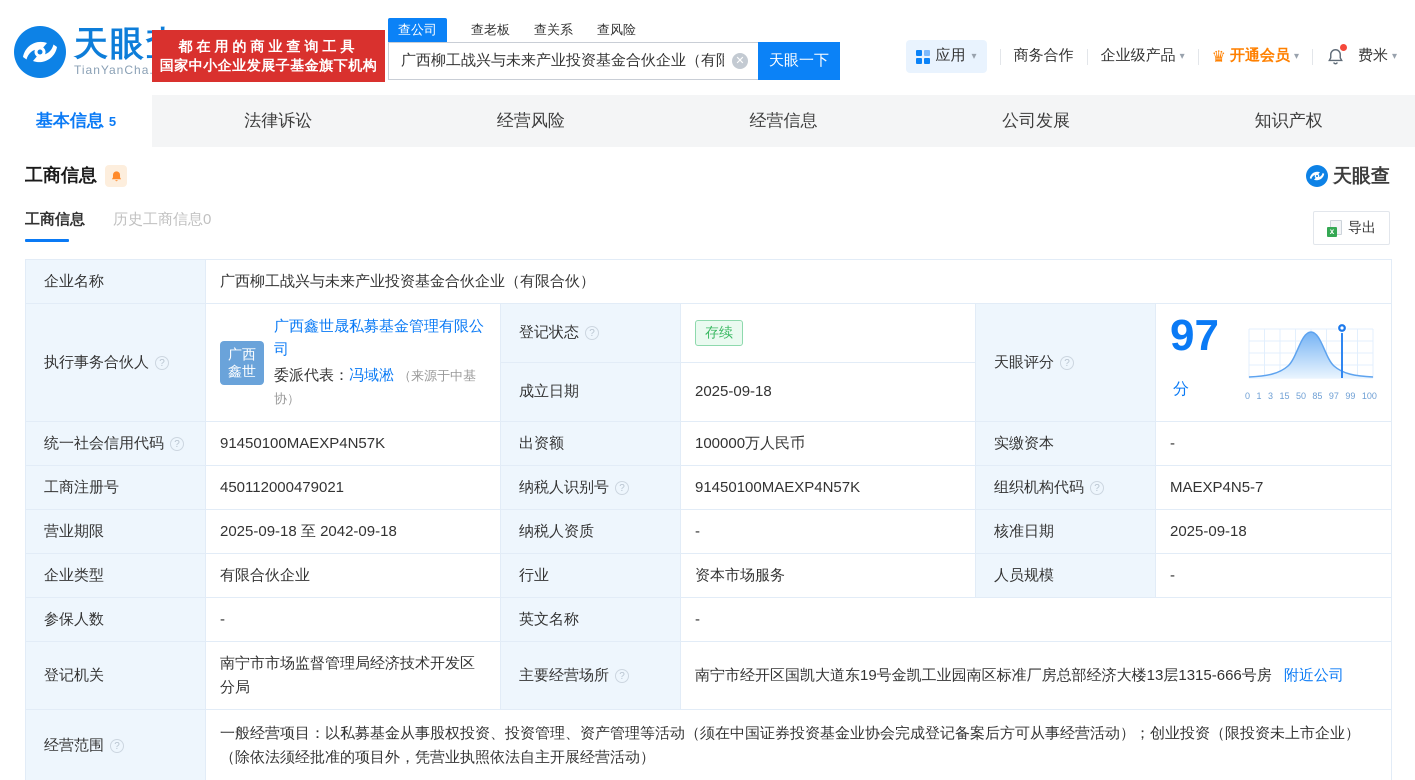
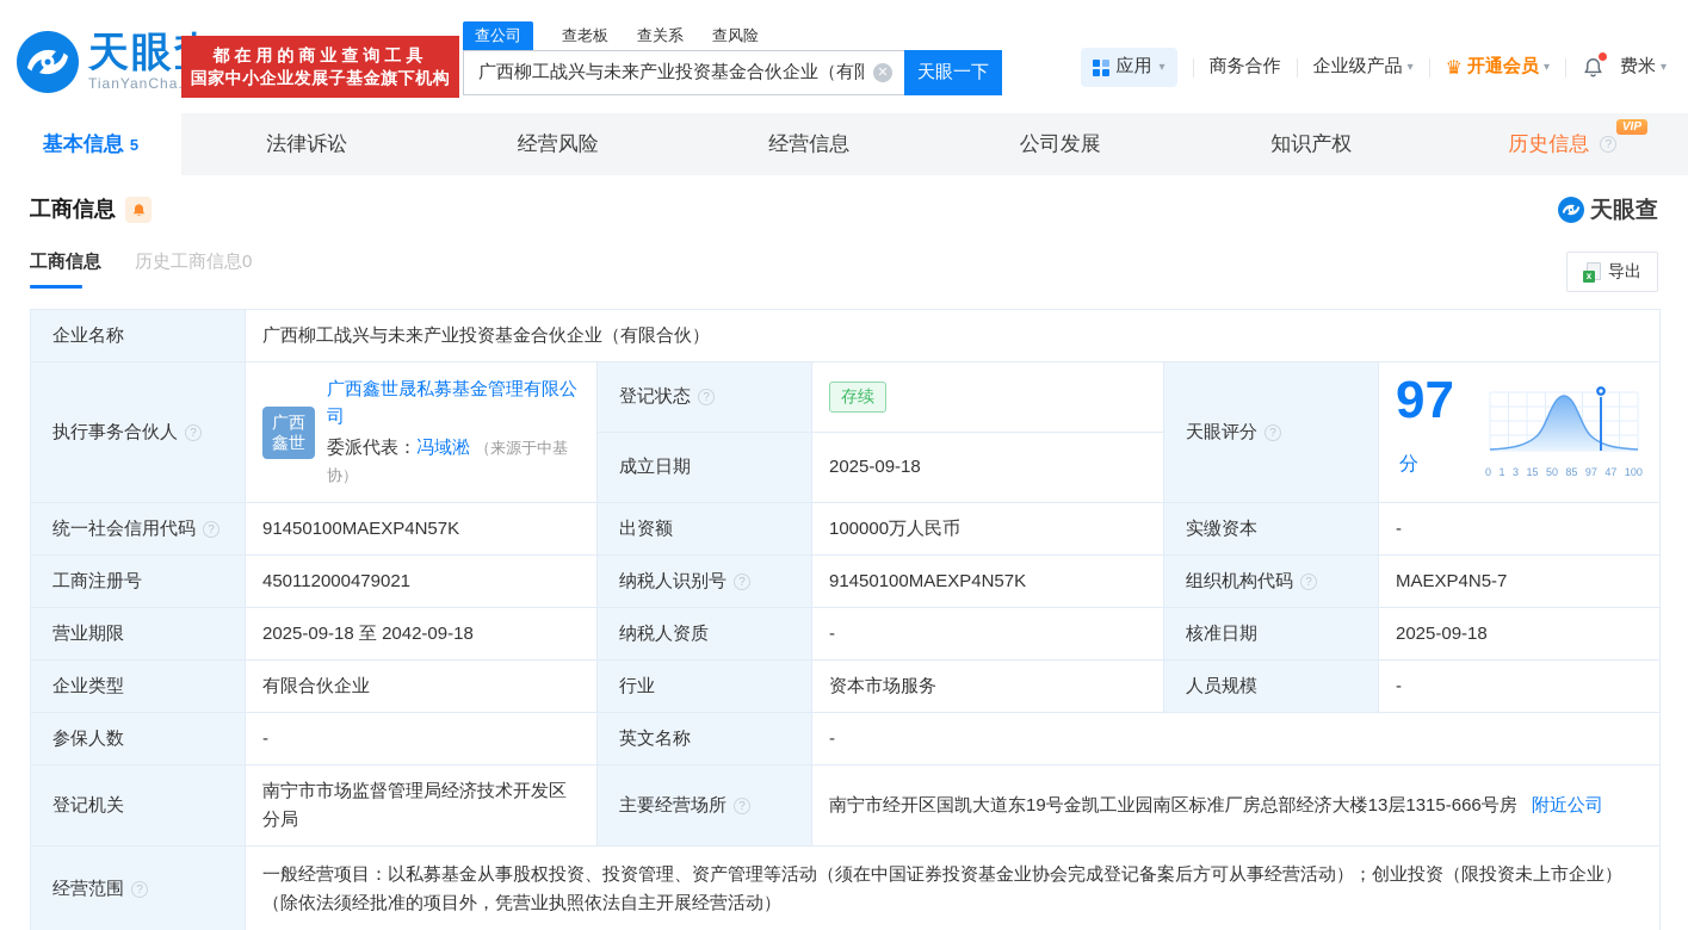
  TianYanCha
  都在用的商业查询工具
  国家中小企业发展子基金旗下机构
  查公司
  查老板
  查关系
  查风险
  广西柳工战兴与未来产业投资基金合伙企业（有限
  天眼一下
  应用
  ▾
  商务合作
  企业级产品
  ▾
  ♛
  开通会员
  ▾
  费米
  ▾
  基本信息
  5
  法律诉讼
  经营风险
  经营信息
  公司发展
  知识产权
+ VIP
+ 历史信息
  工商信息
  天眼查
  工商信息
  历史工商信息0
  x
  导出
  企业名称	广西柳工战兴与未来产业投资基金合伙企业（有限合伙）
- 执行事务合伙人	广西鑫世 广西鑫世晟私募基金管理有限公司 委派代表：冯域淞 （来源于中基协）	登记状态	存续	天眼评分	97分 0 1 3 15 50 85 97 99 100
+ 执行事务合伙人	广西鑫世 广西鑫世晟私募基金管理有限公司 委派代表：冯域淞 （来源于中基协）	登记状态	存续	天眼评分	97分 0 1 3 15 50 85 97 47 100
  成立日期	2025-09-18
  统一社会信用代码	91450100MAEXP4N57K	出资额	100000万人民币	实缴资本	-
  工商注册号	450112000479021	纳税人识别号	91450100MAEXP4N57K	组织机构代码	MAEXP4N5-7
  营业期限	2025-09-18 至 2042-09-18	纳税人资质	-	核准日期	2025-09-18
  企业类型	有限合伙企业	行业	资本市场服务	人员规模	-
  参保人数	-	英文名称	-
  登记机关	南宁市市场监督管理局经济技术开发区分局	主要经营场所	南宁市经开区国凯大道东19号金凯工业园南区标准厂房总部经济大楼13层1315-666号房 附近公司
  经营范围	一般经营项目：以私募基金从事股权投资、投资管理、资产管理等活动（须在中国证券投资基金业协会完成登记备案后方可从事经营活动）；创业投资（限投资未上市企业）（除依法须经批准的项目外，凭营业执照依法自主开展经营活动）
